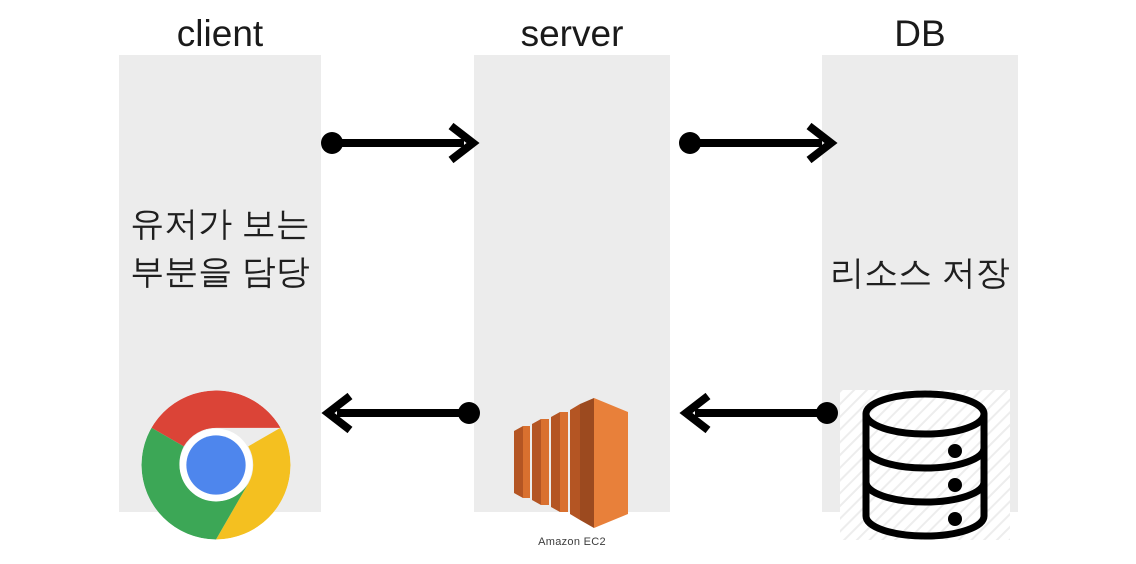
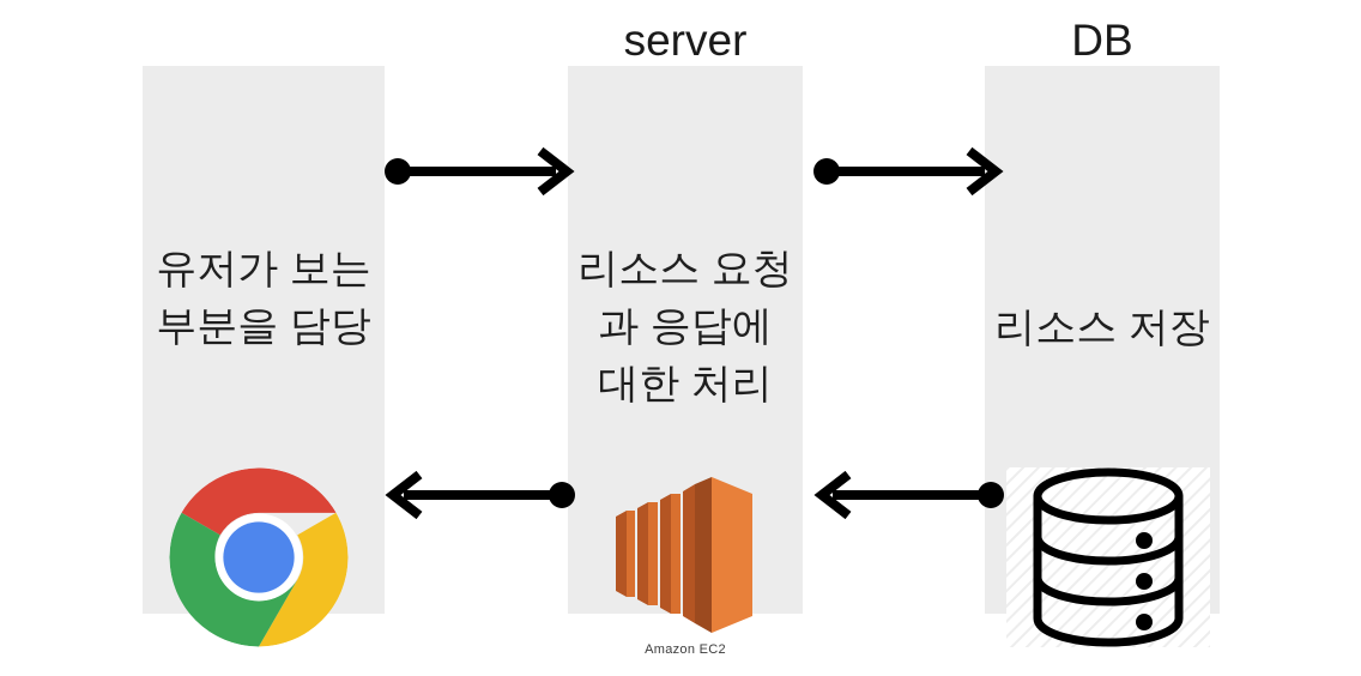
- client
  server
  DB
  유저가 보는
  부분을 담당
+ 리소스 요청
+ 과 응답에
+ 대한 처리
  리소스 저장
  Amazon EC2
